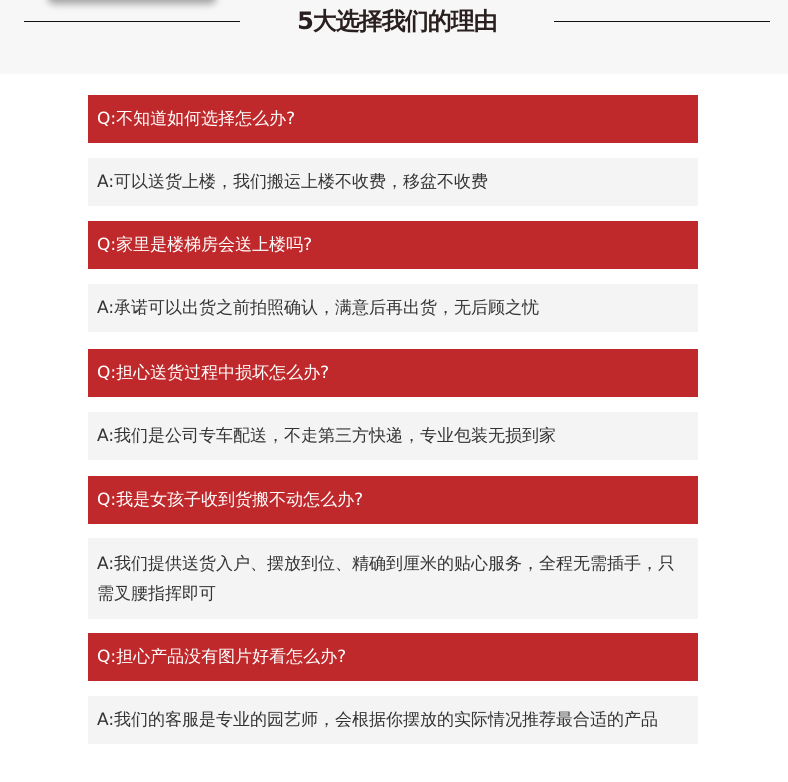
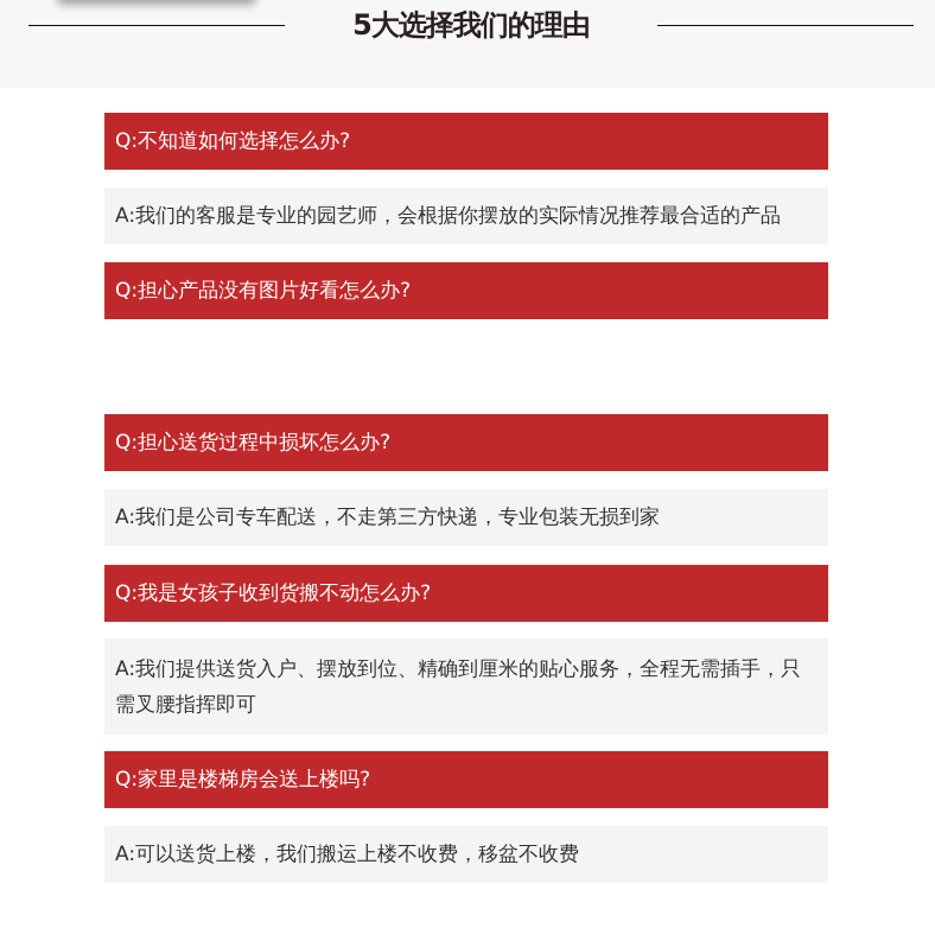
  5大选择我们的理由
  Q:不知道如何选择怎么办?
- A:可以送货上楼，我们搬运上楼不收费，移盆不收费
+ A:我们的客服是专业的园艺师，会根据你摆放的实际情况推荐最合适的产品
- Q:家里是楼梯房会送上楼吗?
+ Q:担心产品没有图片好看怎么办?
- A:承诺可以出货之前拍照确认，满意后再出货，无后顾之忧
  Q:担心送货过程中损坏怎么办?
  A:我们是公司专车配送，不走第三方快递，专业包装无损到家
  Q:我是女孩子收到货搬不动怎么办?
  A:我们提供送货入户、摆放到位、精确到厘米的贴心服务，全程无需插手，只需叉腰指挥即可
- Q:担心产品没有图片好看怎么办?
+ Q:家里是楼梯房会送上楼吗?
- A:我们的客服是专业的园艺师，会根据你摆放的实际情况推荐最合适的产品
+ A:可以送货上楼，我们搬运上楼不收费，移盆不收费
